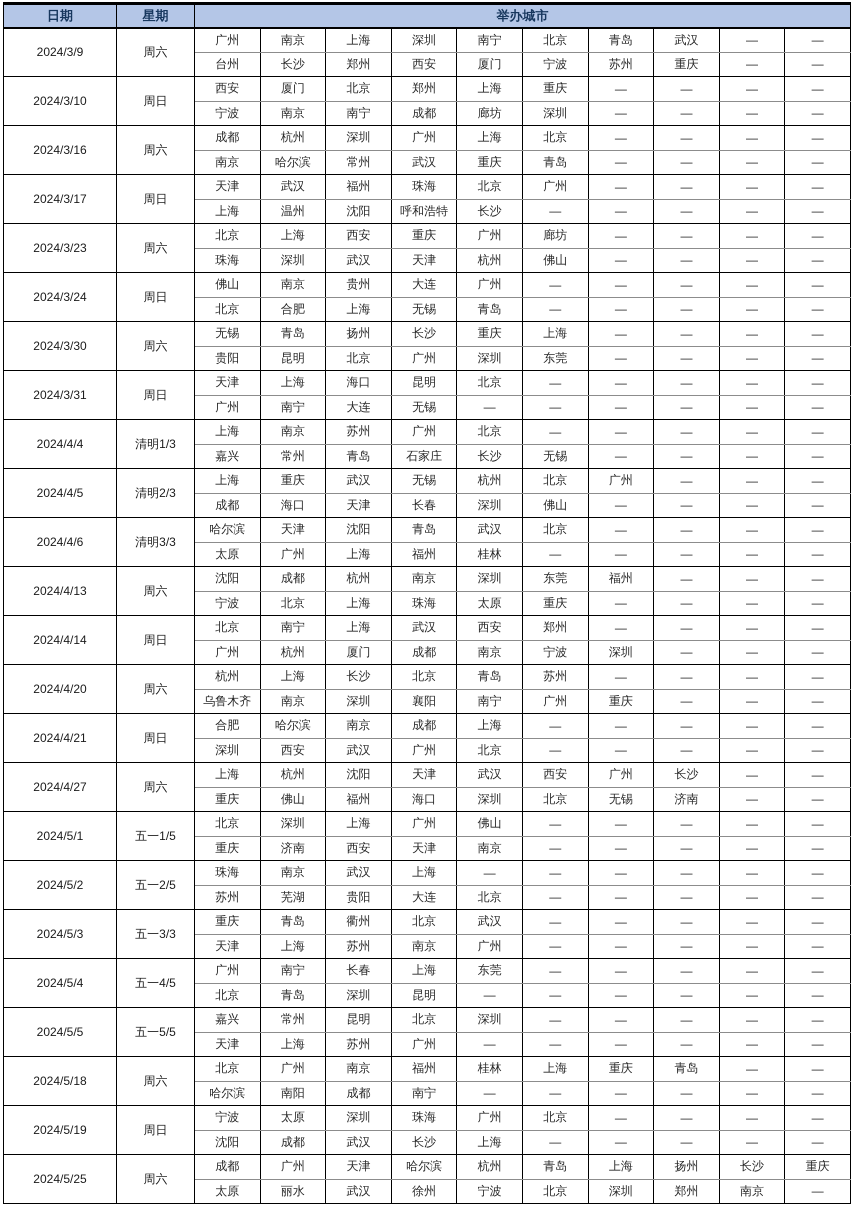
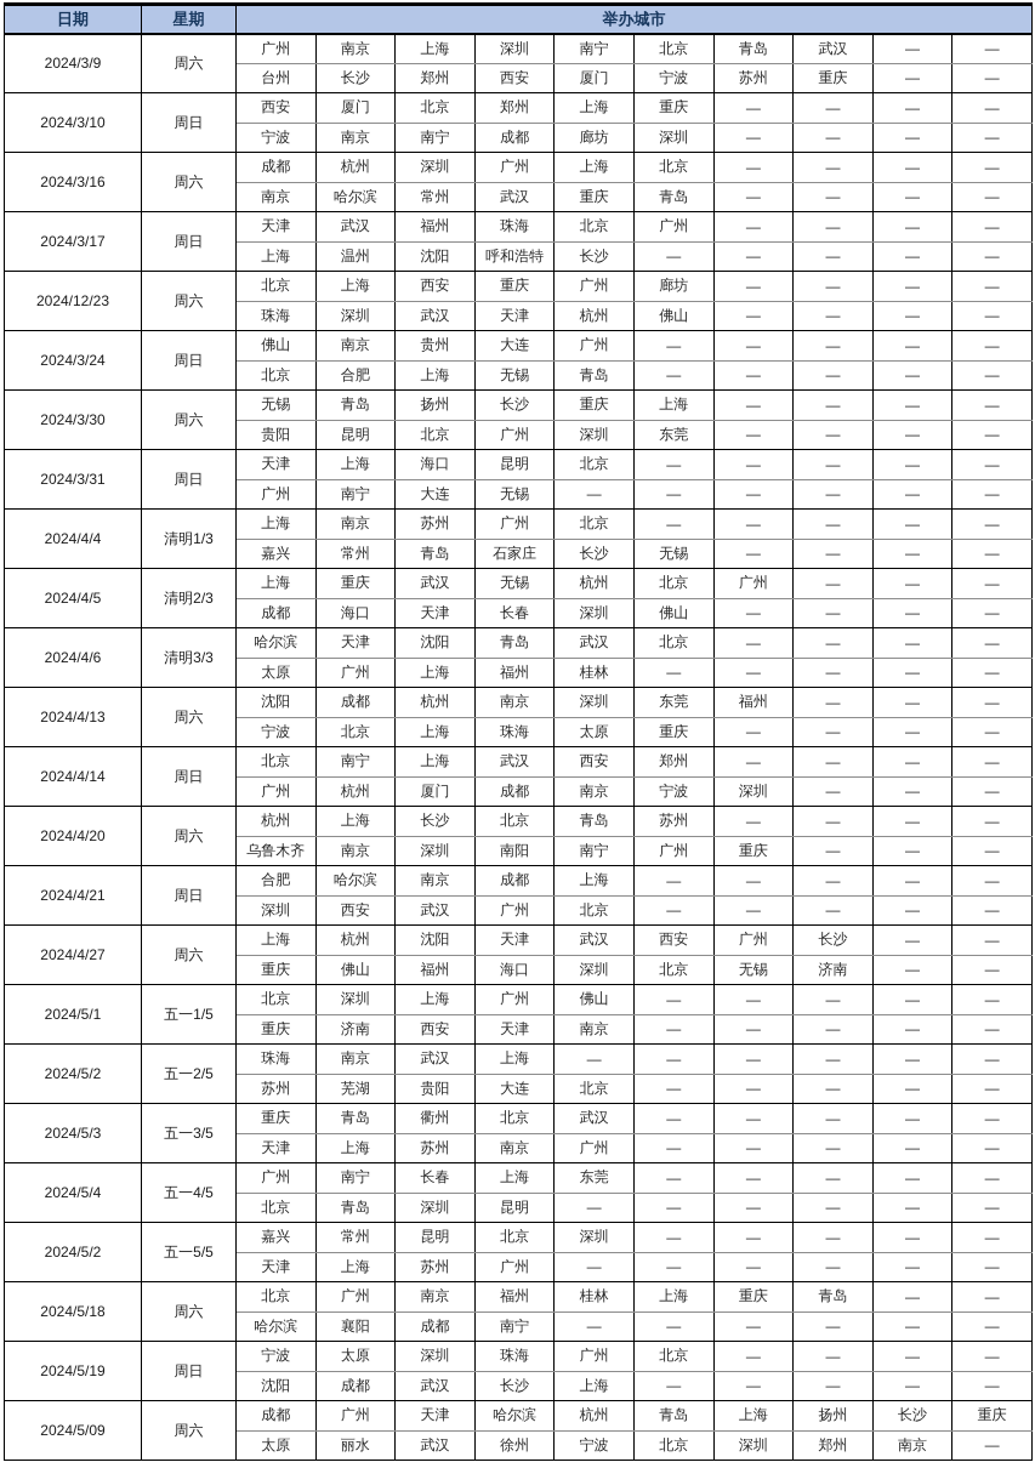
  日期	星期	举办城市
  2024/3/9	周六	广州	南京	上海	深圳	南宁	北京	青岛	武汉	—	—
  台州	长沙	郑州	西安	厦门	宁波	苏州	重庆	—	—
  2024/3/10	周日	西安	厦门	北京	郑州	上海	重庆	—	—	—	—
  宁波	南京	南宁	成都	廊坊	深圳	—	—	—	—
  2024/3/16	周六	成都	杭州	深圳	广州	上海	北京	—	—	—	—
  南京	哈尔滨	常州	武汉	重庆	青岛	—	—	—	—
  2024/3/17	周日	天津	武汉	福州	珠海	北京	广州	—	—	—	—
  上海	温州	沈阳	呼和浩特	长沙	—	—	—	—	—
- 2024/3/23	周六	北京	上海	西安	重庆	广州	廊坊	—	—	—	—
+ 2024/12/23	周六	北京	上海	西安	重庆	广州	廊坊	—	—	—	—
  珠海	深圳	武汉	天津	杭州	佛山	—	—	—	—
  2024/3/24	周日	佛山	南京	贵州	大连	广州	—	—	—	—	—
  北京	合肥	上海	无锡	青岛	—	—	—	—	—
  2024/3/30	周六	无锡	青岛	扬州	长沙	重庆	上海	—	—	—	—
  贵阳	昆明	北京	广州	深圳	东莞	—	—	—	—
  2024/3/31	周日	天津	上海	海口	昆明	北京	—	—	—	—	—
  广州	南宁	大连	无锡	—	—	—	—	—	—
  2024/4/4	清明1/3	上海	南京	苏州	广州	北京	—	—	—	—	—
  嘉兴	常州	青岛	石家庄	长沙	无锡	—	—	—	—
  2024/4/5	清明2/3	上海	重庆	武汉	无锡	杭州	北京	广州	—	—	—
  成都	海口	天津	长春	深圳	佛山	—	—	—	—
  2024/4/6	清明3/3	哈尔滨	天津	沈阳	青岛	武汉	北京	—	—	—	—
  太原	广州	上海	福州	桂林	—	—	—	—	—
  2024/4/13	周六	沈阳	成都	杭州	南京	深圳	东莞	福州	—	—	—
  宁波	北京	上海	珠海	太原	重庆	—	—	—	—
  2024/4/14	周日	北京	南宁	上海	武汉	西安	郑州	—	—	—	—
  广州	杭州	厦门	成都	南京	宁波	深圳	—	—	—
  2024/4/20	周六	杭州	上海	长沙	北京	青岛	苏州	—	—	—	—
- 乌鲁木齐	南京	深圳	襄阳	南宁	广州	重庆	—	—	—
+ 乌鲁木齐	南京	深圳	南阳	南宁	广州	重庆	—	—	—
  2024/4/21	周日	合肥	哈尔滨	南京	成都	上海	—	—	—	—	—
  深圳	西安	武汉	广州	北京	—	—	—	—	—
  2024/4/27	周六	上海	杭州	沈阳	天津	武汉	西安	广州	长沙	—	—
  重庆	佛山	福州	海口	深圳	北京	无锡	济南	—	—
  2024/5/1	五一1/5	北京	深圳	上海	广州	佛山	—	—	—	—	—
  重庆	济南	西安	天津	南京	—	—	—	—	—
  2024/5/2	五一2/5	珠海	南京	武汉	上海	—	—	—	—	—	—
  苏州	芜湖	贵阳	大连	北京	—	—	—	—	—
- 2024/5/3	五一3/3	重庆	青岛	衢州	北京	武汉	—	—	—	—	—
+ 2024/5/3	五一3/5	重庆	青岛	衢州	北京	武汉	—	—	—	—	—
  天津	上海	苏州	南京	广州	—	—	—	—	—
  2024/5/4	五一4/5	广州	南宁	长春	上海	东莞	—	—	—	—	—
  北京	青岛	深圳	昆明	—	—	—	—	—	—
- 2024/5/5	五一5/5	嘉兴	常州	昆明	北京	深圳	—	—	—	—	—
+ 2024/5/2	五一5/5	嘉兴	常州	昆明	北京	深圳	—	—	—	—	—
  天津	上海	苏州	广州	—	—	—	—	—	—
  2024/5/18	周六	北京	广州	南京	福州	桂林	上海	重庆	青岛	—	—
- 哈尔滨	南阳	成都	南宁	—	—	—	—	—	—
+ 哈尔滨	襄阳	成都	南宁	—	—	—	—	—	—
  2024/5/19	周日	宁波	太原	深圳	珠海	广州	北京	—	—	—	—
  沈阳	成都	武汉	长沙	上海	—	—	—	—	—
- 2024/5/25	周六	成都	广州	天津	哈尔滨	杭州	青岛	上海	扬州	长沙	重庆
+ 2024/5/09	周六	成都	广州	天津	哈尔滨	杭州	青岛	上海	扬州	长沙	重庆
  太原	丽水	武汉	徐州	宁波	北京	深圳	郑州	南京	—
